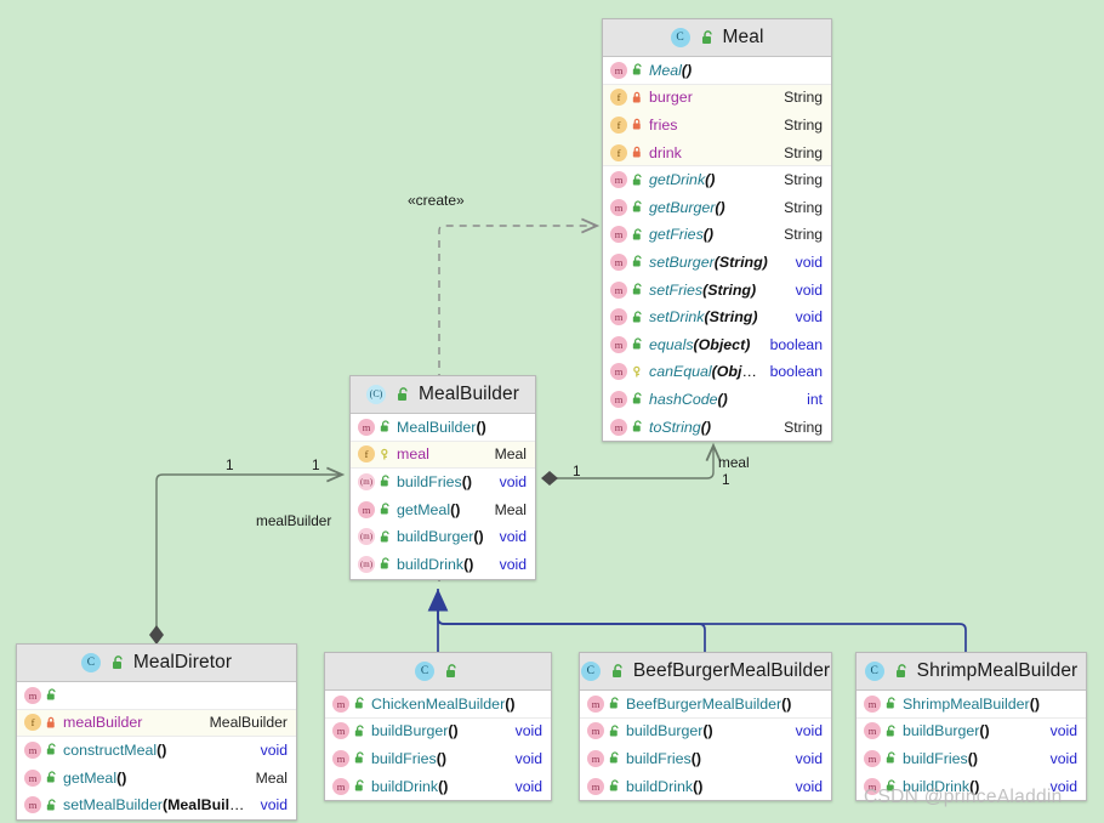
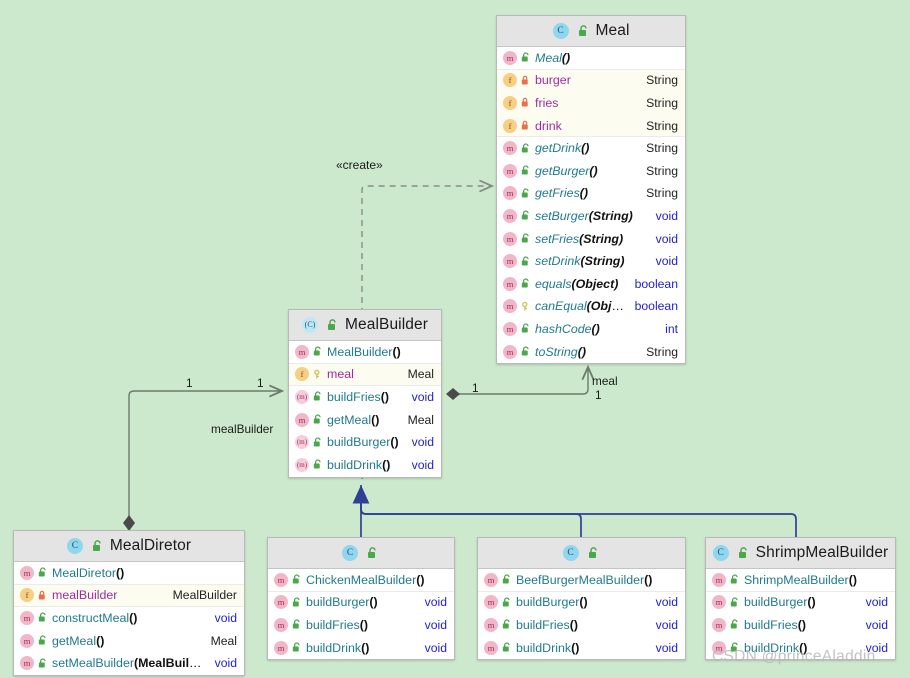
  C
  Meal
  m
  Meal()
  f
  burger
  String
  f
  fries
  String
  f
  drink
  String
  m
  getDrink()
  String
  m
  getBurger()
  String
  m
  getFries()
  String
  m
  setBurger(String)
  void
  m
  setFries(String)
  void
  m
  setDrink(String)
  void
  m
  equals(Object)
  boolean
  m
  canEqual(Objec
  boolean
  m
  hashCode()
  int
  m
  toString()
  String
  (C)
  MealBuilder
  m
  MealBuilder()
  f
  meal
  Meal
  (m)
  buildFries()
  void
  m
  getMeal()
  Meal
  (m)
  buildBurger()
  void
  (m)
  buildDrink()
  void
  C
  MealDiretor
  m
+ MealDiretor()
  f
  mealBuilder
  MealBuilder
  m
  constructMeal()
  void
  m
  getMeal()
  Meal
  m
  setMealBuilder(MealBuilder
  void
  C
  m
  ChickenMealBuilder()
  m
  buildBurger()
  void
  m
  buildFries()
  void
  m
  buildDrink()
  void
  C
- BeefBurgerMealBuilder
  m
  BeefBurgerMealBuilder()
  m
  buildBurger()
  void
  m
  buildFries()
  void
  m
  buildDrink()
  void
  C
  ShrimpMealBuilder
  m
  ShrimpMealBuilder()
  m
  buildBurger()
  void
  m
  buildFries()
  void
  m
  buildDrink()
  void
  «create»
  mealBuilder
  1
  1
  meal
  1
  1
  CSDN @princeAladdin
